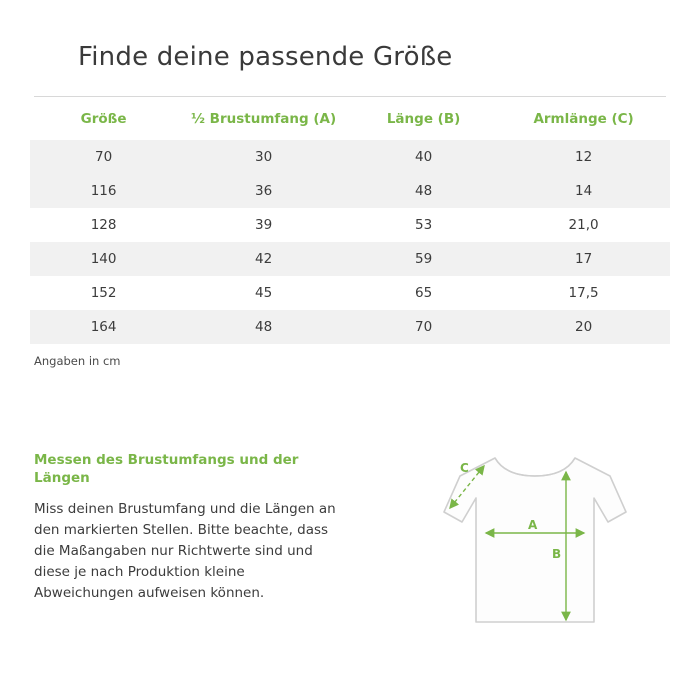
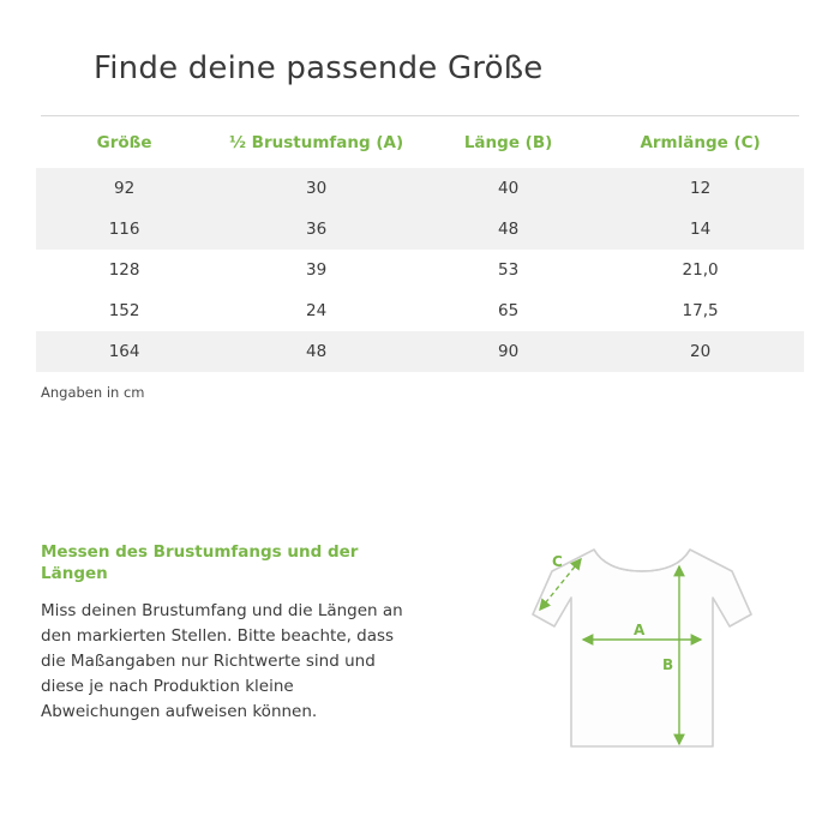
  Finde deine passende Größe
  Größe	½ Brustumfang (A)	Länge (B)	Armlänge (C)
- 70	30	40	12
+ 92	30	40	12
  116	36	48	14
  128	39	53	21,0
- 140	42	59	17
- 152	45	65	17,5
+ 152	24	65	17,5
- 164	48	70	20
+ 164	48	90	20
  Angaben in cm
  Messen des Brustumfangs und der Längen
  Miss deinen Brustumfang und die Längen an den markierten Stellen. Bitte beachte, dass die Maßangaben nur Richtwerte sind und diese je nach Produktion kleine Abweichungen aufweisen können.
  A
  B
  C
